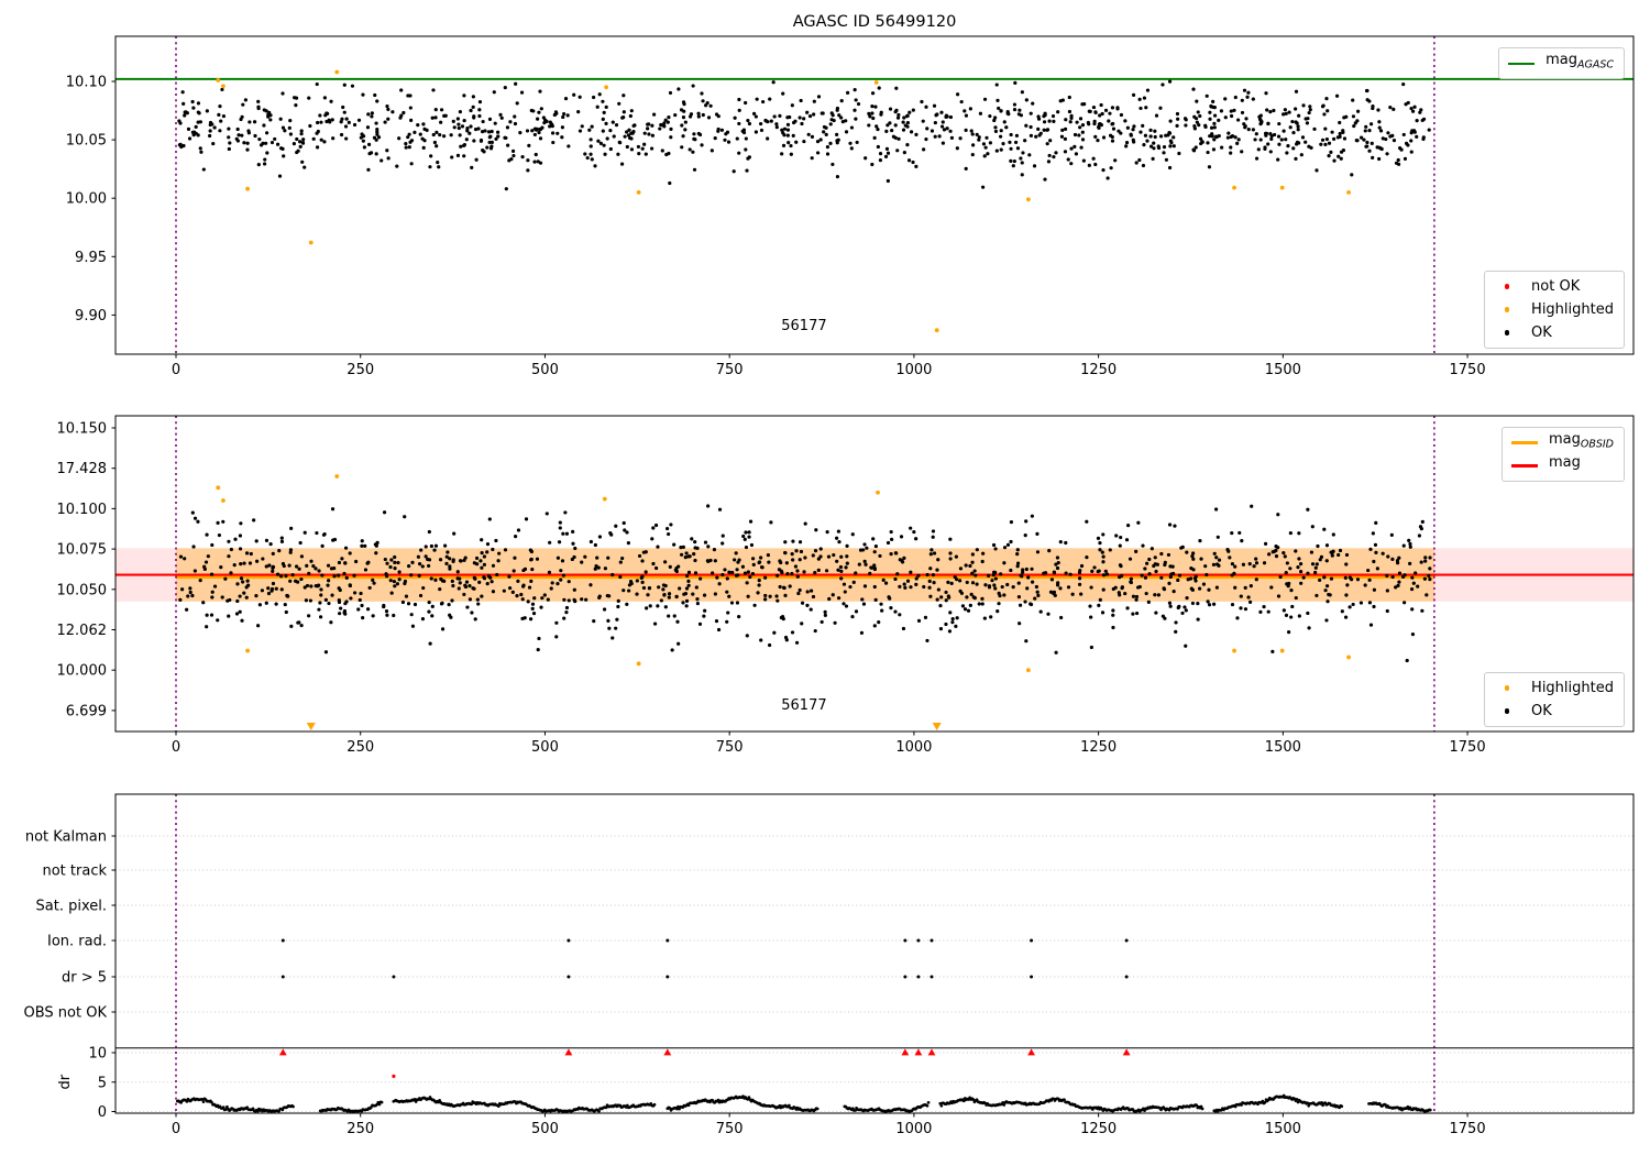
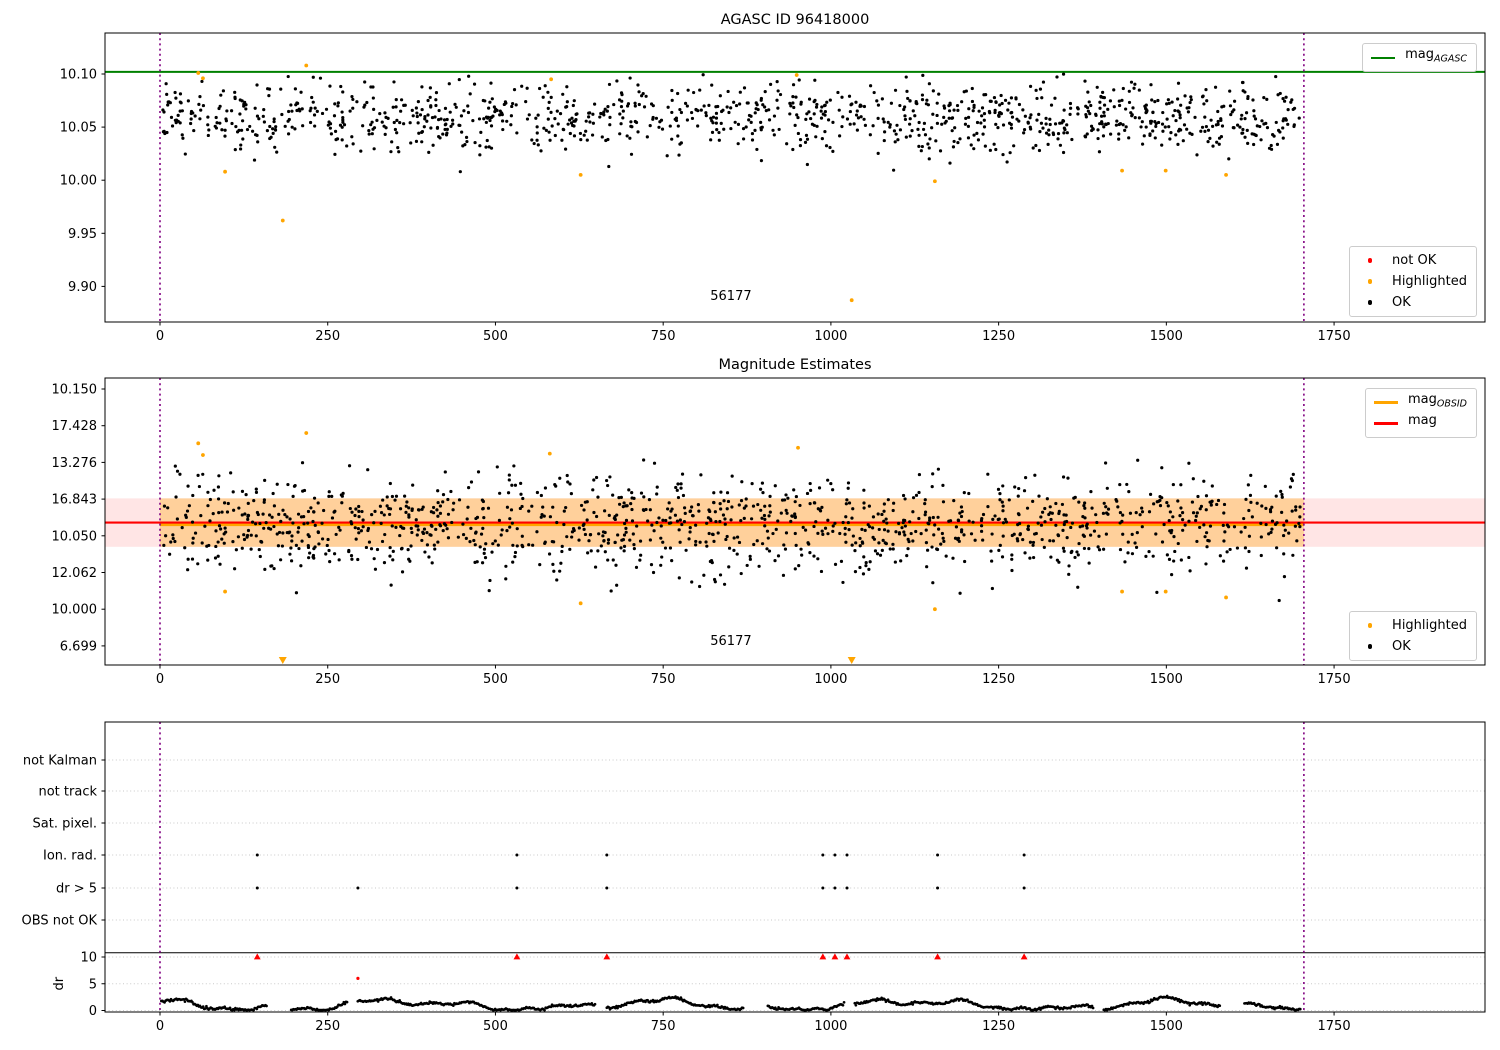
  56177
  0
  250
  500
  750
  1000
  1250
  1500
  1750
  9.90
  9.95
  10.00
  10.05
  10.10
  56177
  0
  250
  500
  750
  1000
  1250
  1500
  1750
  6.699
  10.000
  12.062
  10.050
- 10.075
+ 16.843
- 10.100
+ 13.276
  17.428
  10.150
  0
  250
  500
  750
  1000
  1250
  1500
  1750
  not Kalman
  not track
  Sat. pixel.
  Ion. rad.
  dr > 5
  OBS not OK
  10
  5
  0
- AGASC ID 56499120
+ AGASC ID 96418000
+ Magnitude Estimates
  magAGASC
  not OK
  Highlighted
  OK
  magOBSID
  mag
  Highlighted
  OK
